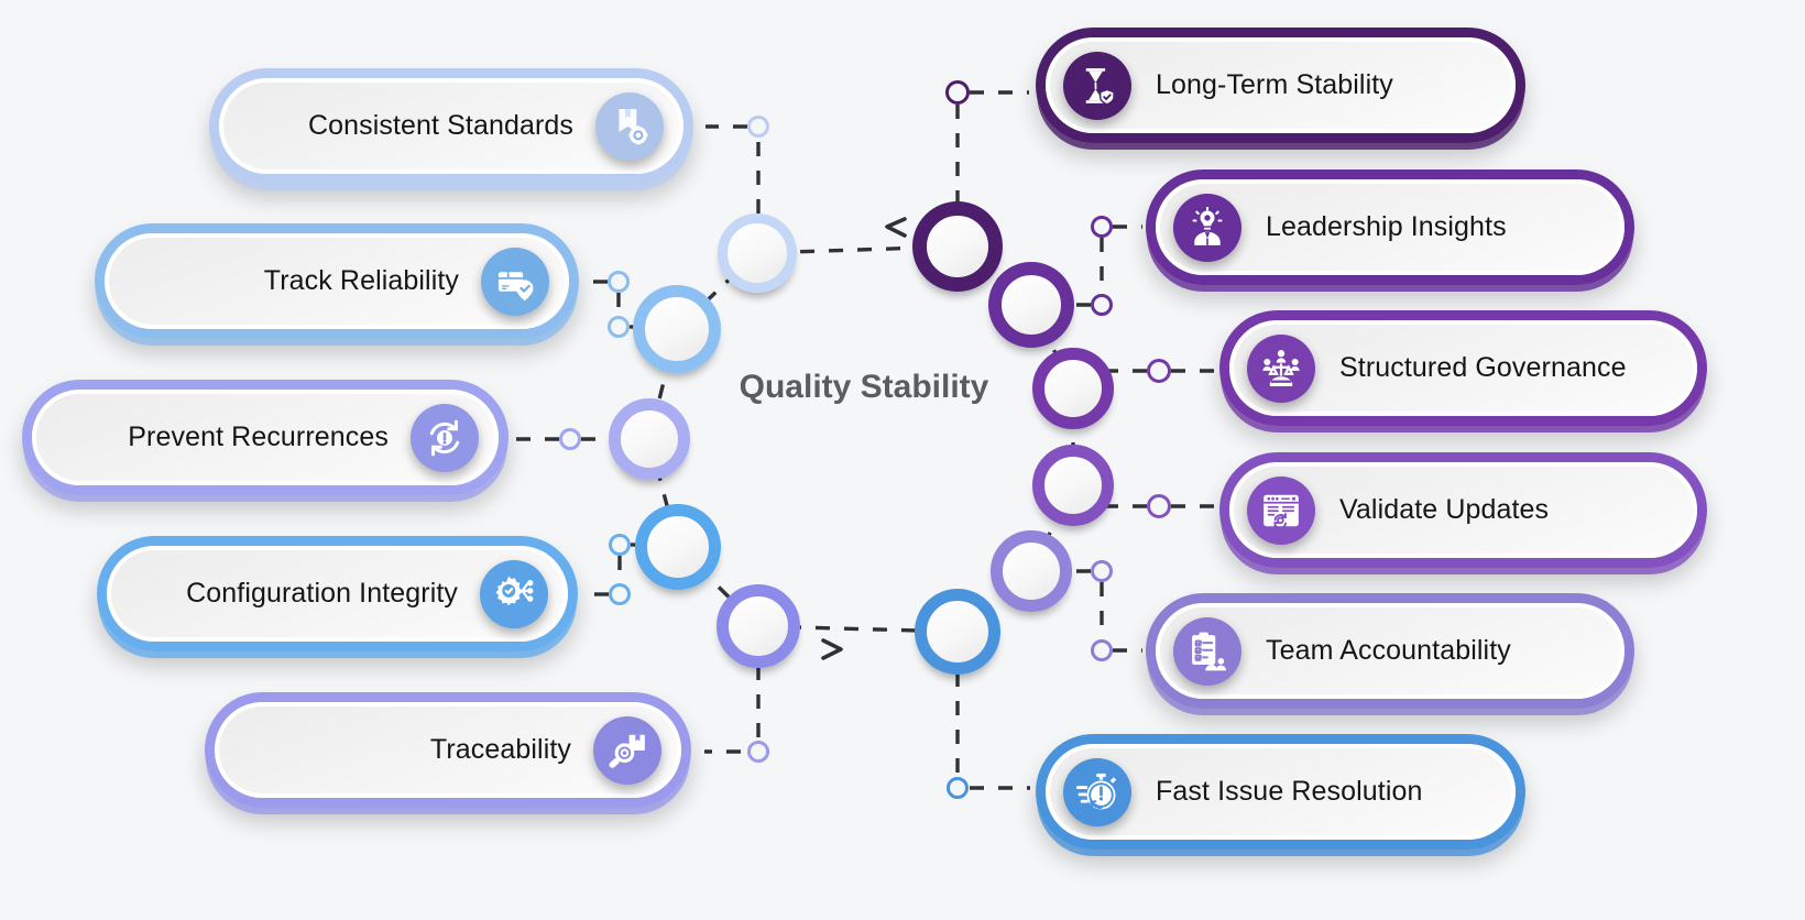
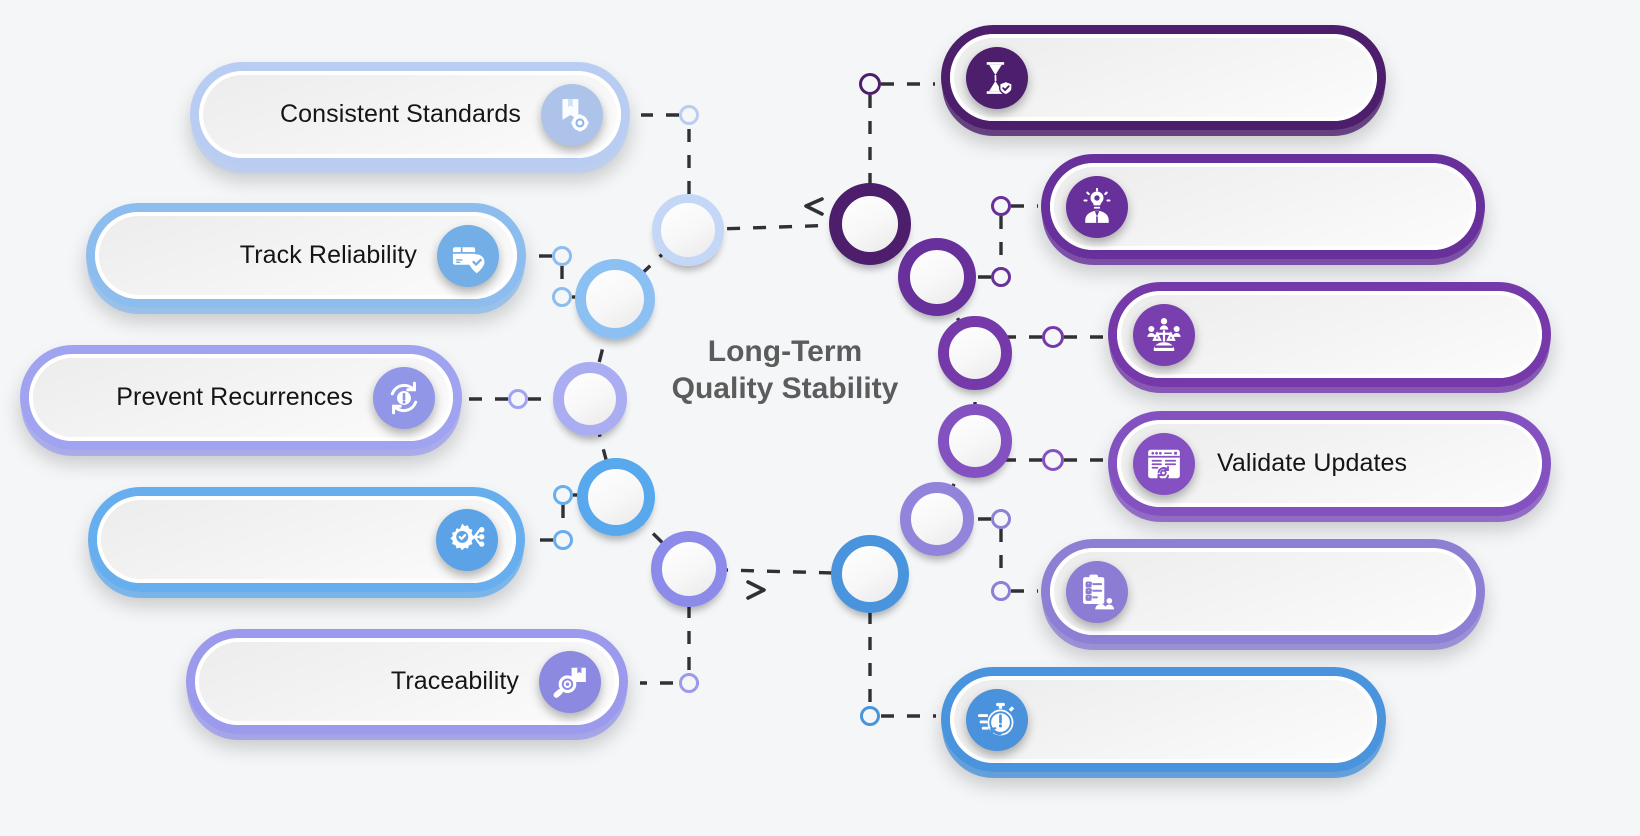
+ Long-Term
  Quality Stability
  Consistent Standards
  Track Reliability
  Prevent Recurrences
- Configuration Integrity
  Traceability
- Long-Term Stability
- Leadership Insights
- Structured Governance
  Validate Updates
- Team Accountability
- Fast Issue Resolution
